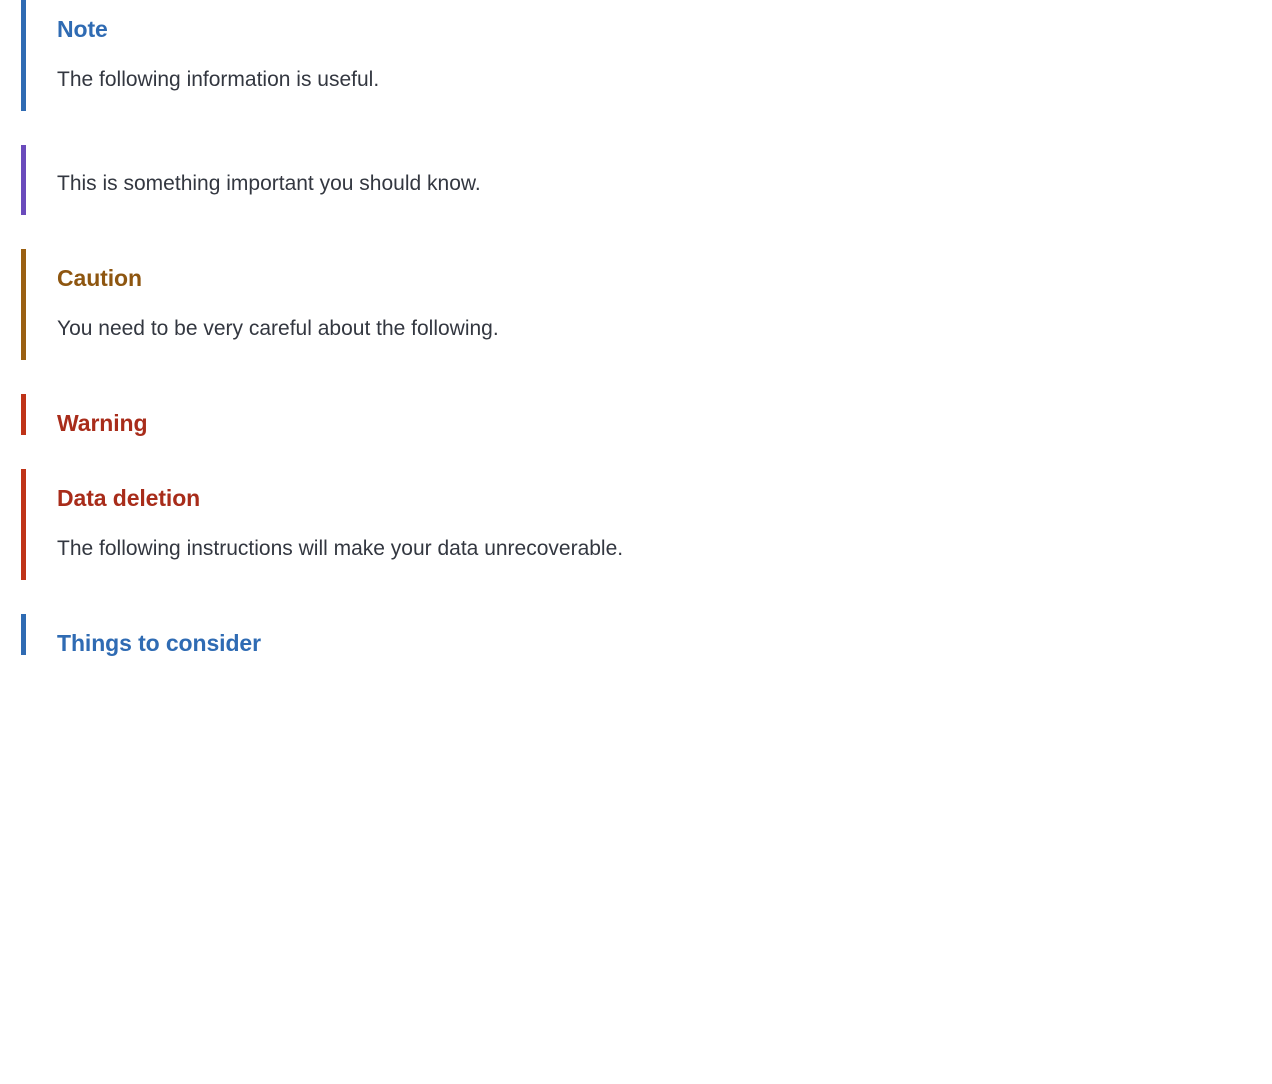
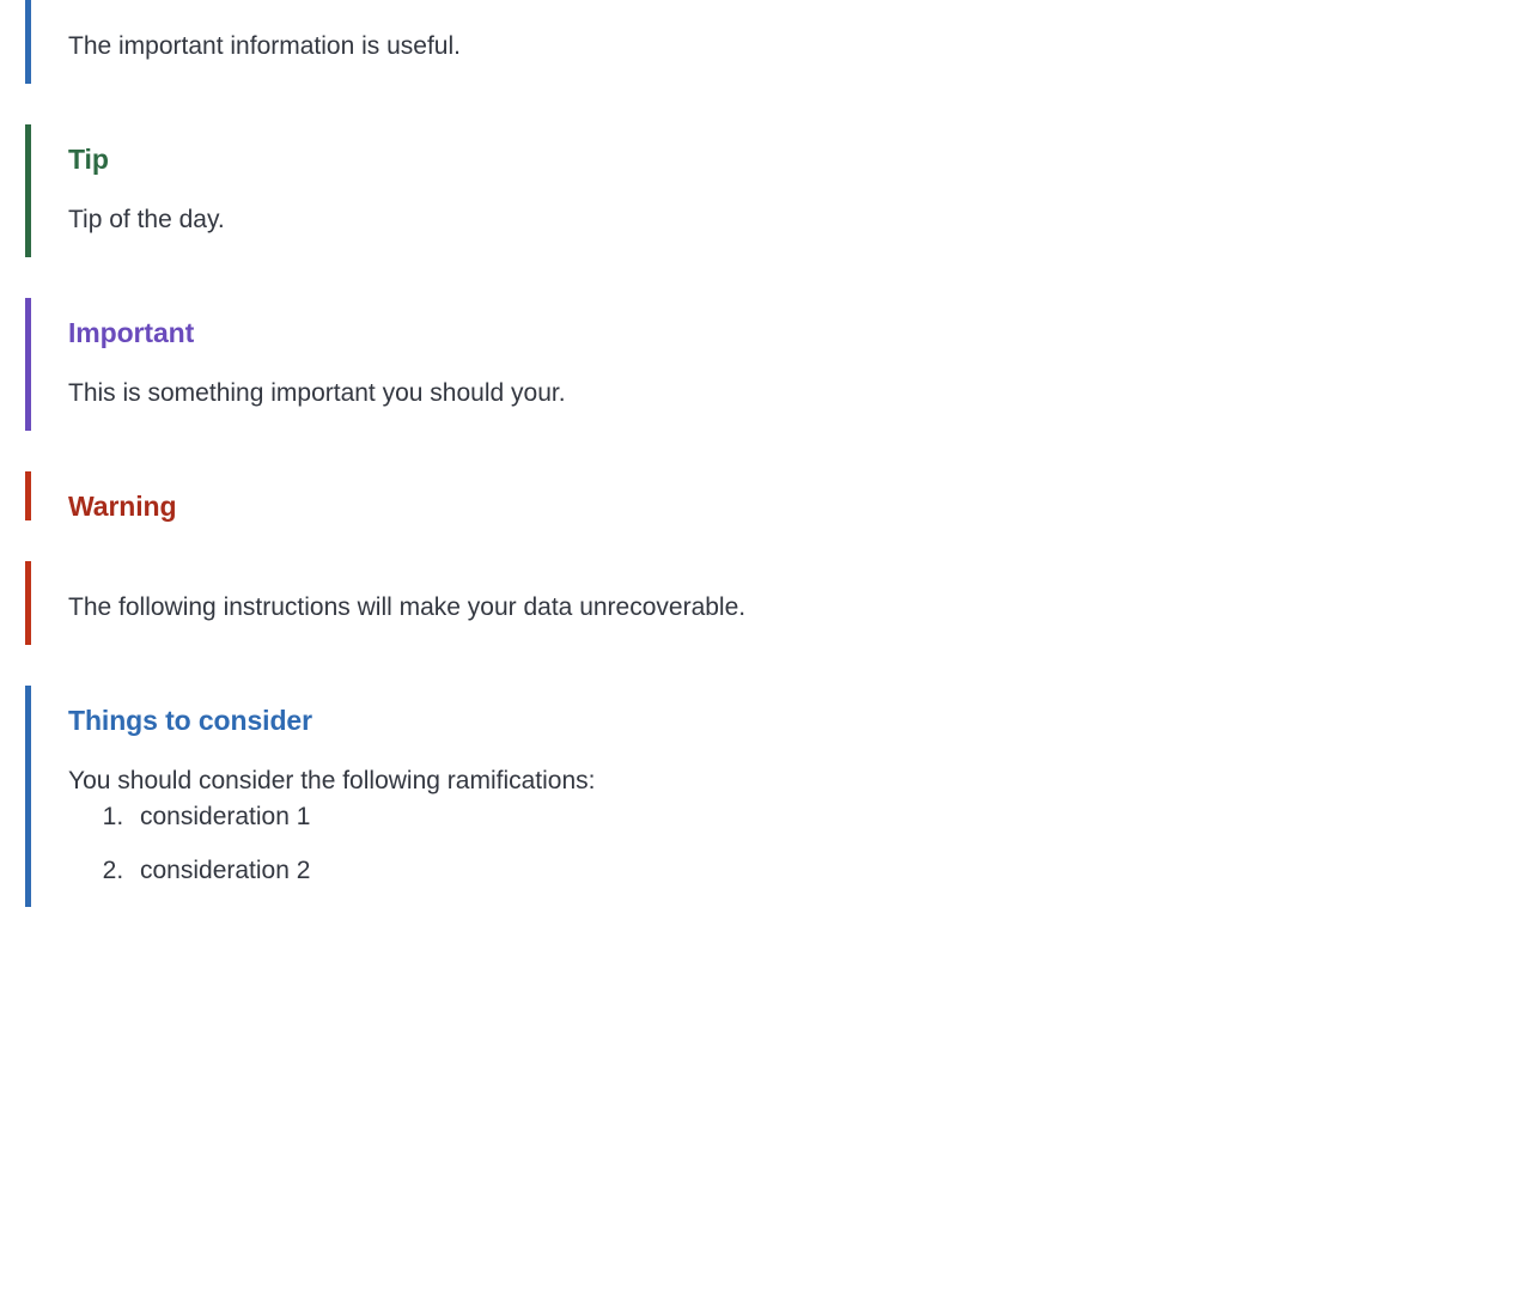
- Note
- The following information is useful.
+ The important information is useful.
+ Tip
+ Tip of the day.
+ Important
- This is something important you should know.
+ This is something important you should your.
- Caution
- You need to be very careful about the following.
  Warning
- Data deletion
  The following instructions will make your data unrecoverable.
  Things to consider
+ You should consider the following ramifications:
+ consideration 1
+ consideration 2
